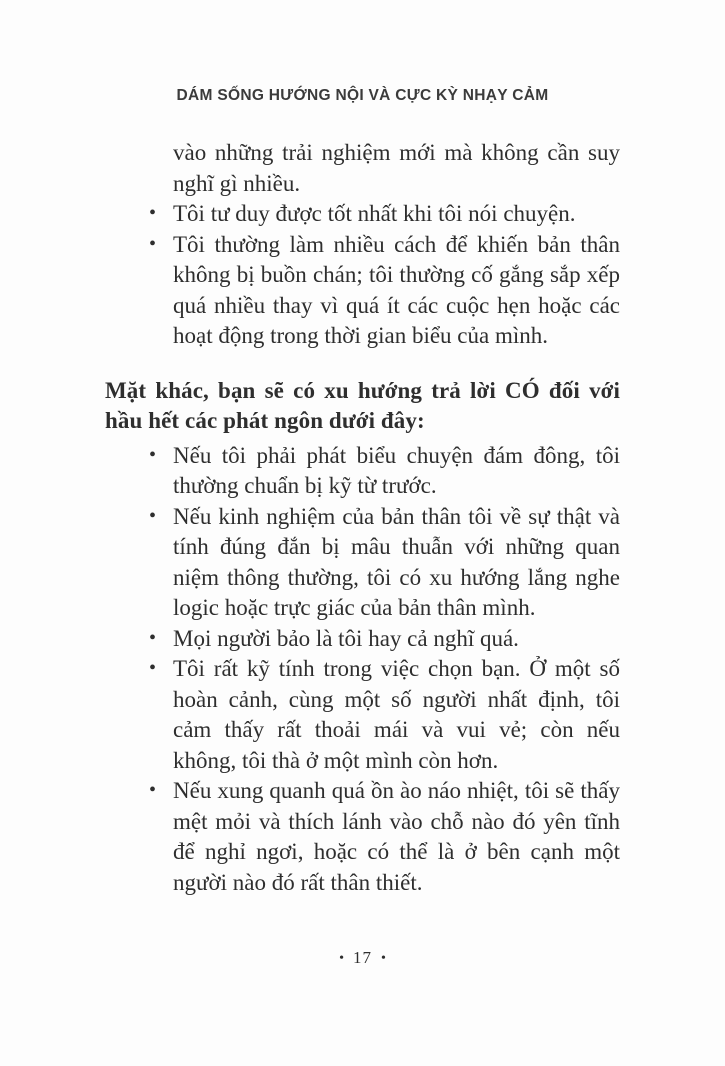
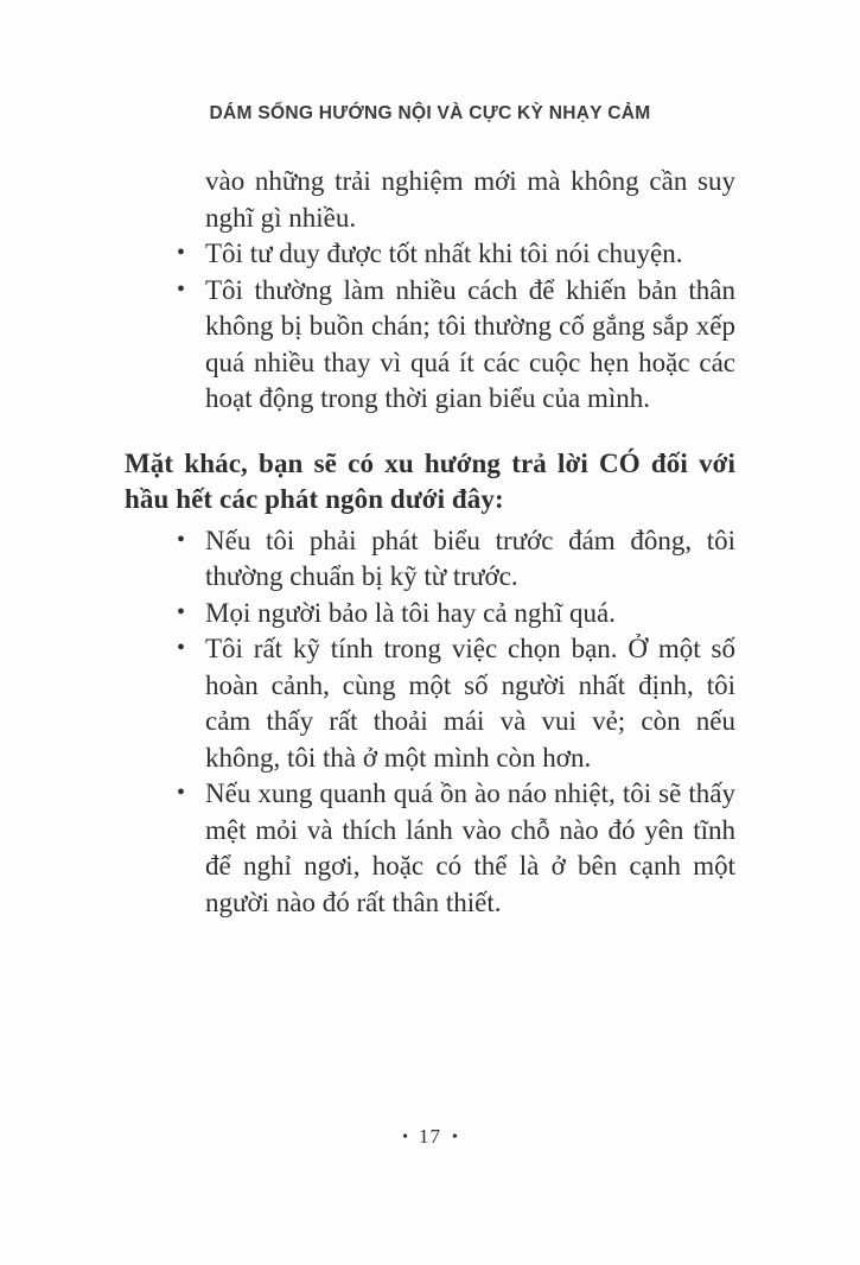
  DÁM SỐNG HƯỚNG NỘI VÀ CỰC KỲ NHẠY CẢM
  vào những trải nghiệm mới mà không cần suy nghĩ gì nhiều.
  Tôi tư duy được tốt nhất khi tôi nói chuyện.
  Tôi thường làm nhiều cách để khiến bản thân không bị buồn chán; tôi thường cố gắng sắp xếp quá nhiều thay vì quá ít các cuộc hẹn hoặc các hoạt động trong thời gian biểu của mình.
  Mặt khác, bạn sẽ có xu hướng trả lời CÓ đối với hầu hết các phát ngôn dưới đây:
- Nếu tôi phải phát biểu chuyện đám đông, tôi thường chuẩn bị kỹ từ trước.
+ Nếu tôi phải phát biểu trước đám đông, tôi thường chuẩn bị kỹ từ trước.
- Nếu kinh nghiệm của bản thân tôi về sự thật và tính đúng đắn bị mâu thuẫn với những quan niệm thông thường, tôi có xu hướng lắng nghe logic hoặc trực giác của bản thân mình.
  Mọi người bảo là tôi hay cả nghĩ quá.
  Tôi rất kỹ tính trong việc chọn bạn. Ở một số hoàn cảnh, cùng một số người nhất định, tôi cảm thấy rất thoải mái và vui vẻ; còn nếu không, tôi thà ở một mình còn hơn.
  Nếu xung quanh quá ồn ào náo nhiệt, tôi sẽ thấy mệt mỏi và thích lánh vào chỗ nào đó yên tĩnh để nghỉ ngơi, hoặc có thể là ở bên cạnh một người nào đó rất thân thiết.
  • 17 •
